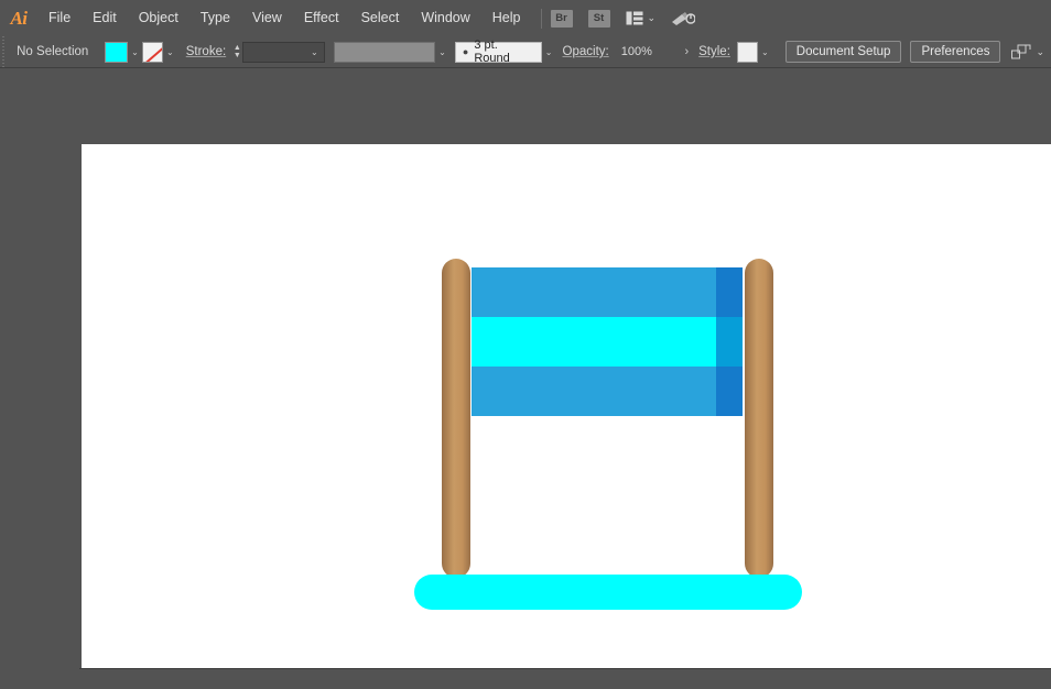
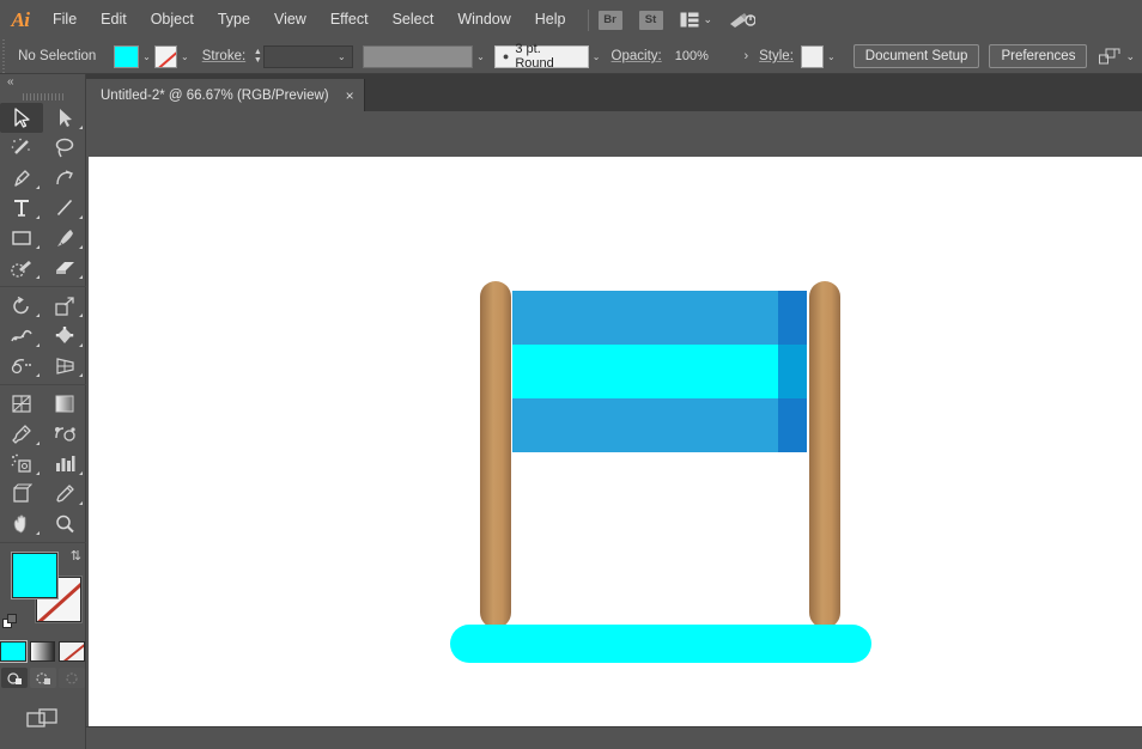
  Ai
  File
  Edit
  Object
  Type
  View
  Effect
  Select
  Window
  Help
  Br
  St
  ⌄
  No Selection
  ⌄
  ⌄
  Stroke:
  ⌄
  ⌄
  ●
  3 pt. Round
  ⌄
  Opacity:
  100%
  ›
  Style:
  ⌄
  Document Setup
  Preferences
  ⌄
+ Untitled-2* @ 66.67% (RGB/Preview)
+ ×
+ «
+ ⇅
